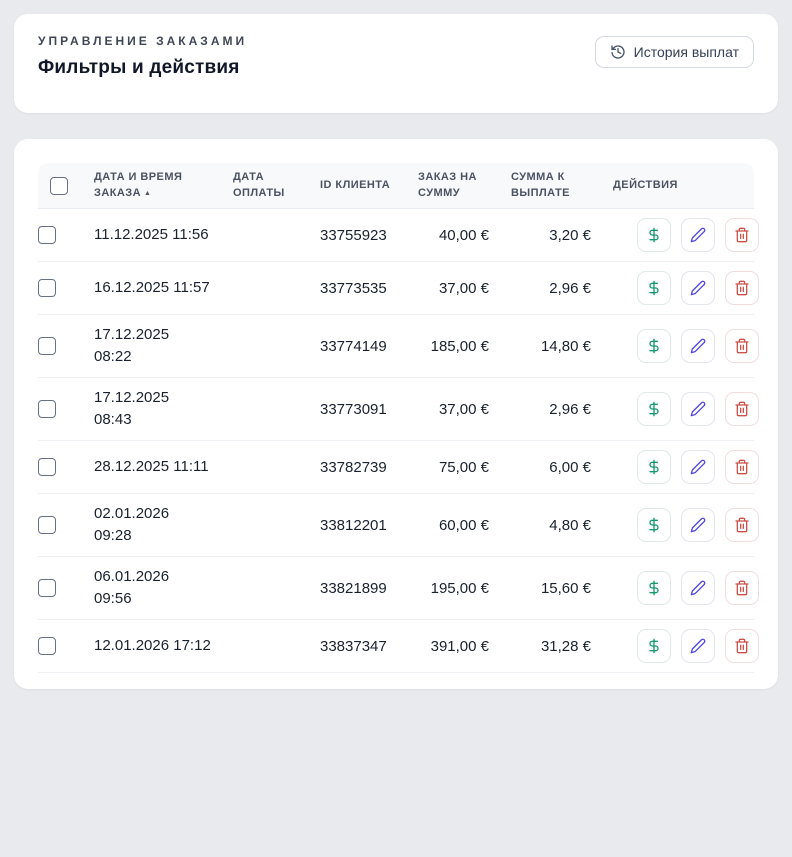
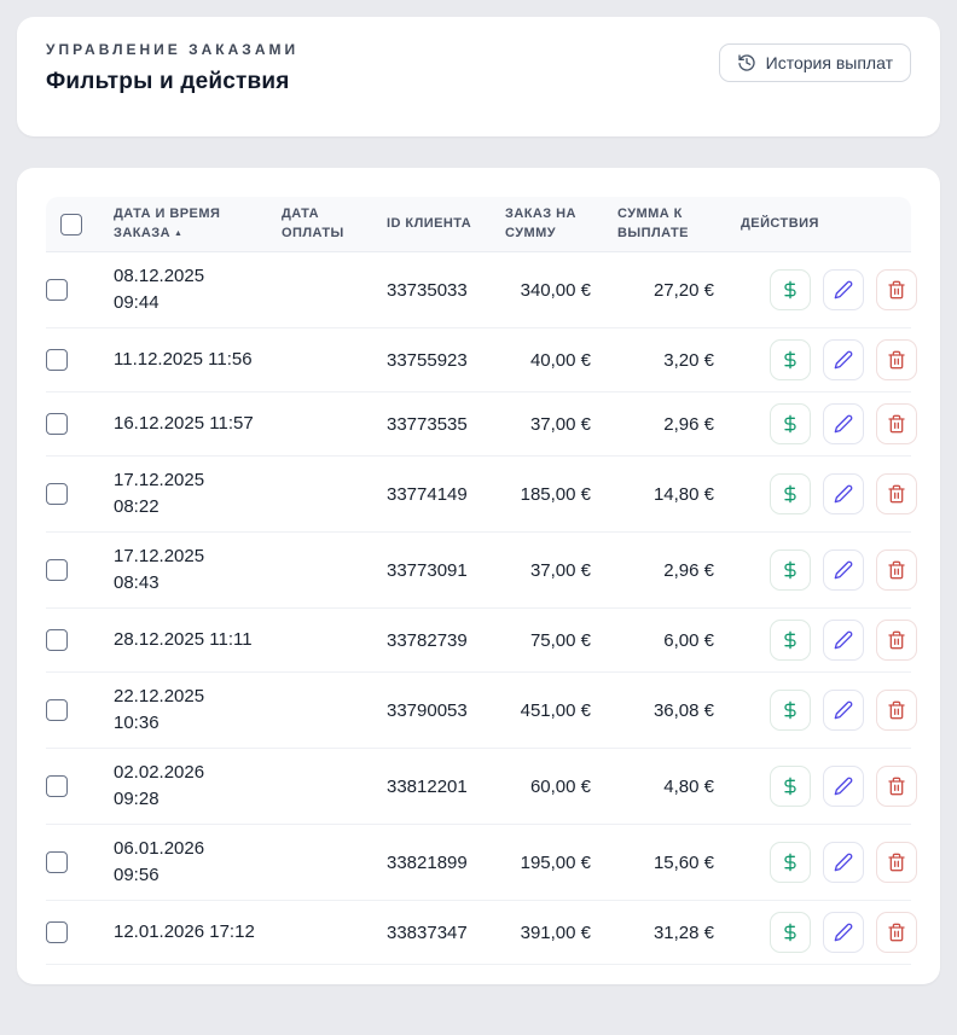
  УПРАВЛЕНИЕ ЗАКАЗАМИ
  Фильтры и действия
  История выплат
  ДАТА И ВРЕМЯ ЗАКАЗА
  ДАТА ОПЛАТЫ
  ID КЛИЕНТА
  ЗАКАЗ НА СУММУ
  СУММА К ВЫПЛАТЕ
  ДЕЙСТВИЯ
+ 08.12.2025
+ 09:44
+ 33735033
+ 340,00 €
+ 27,20 €
  11.12.2025 11:56
  33755923
  40,00 €
  3,20 €
  16.12.2025 11:57
  33773535
  37,00 €
  2,96 €
  17.12.2025
  08:22
  33774149
  185,00 €
  14,80 €
  17.12.2025
  08:43
  33773091
  37,00 €
  2,96 €
  28.12.2025 11:11
  33782739
  75,00 €
  6,00 €
+ 22.12.2025
+ 10:36
+ 33790053
+ 451,00 €
+ 36,08 €
- 02.01.2026
+ 02.02.2026
  09:28
  33812201
  60,00 €
  4,80 €
  06.01.2026
  09:56
  33821899
  195,00 €
  15,60 €
  12.01.2026 17:12
  33837347
  391,00 €
  31,28 €
